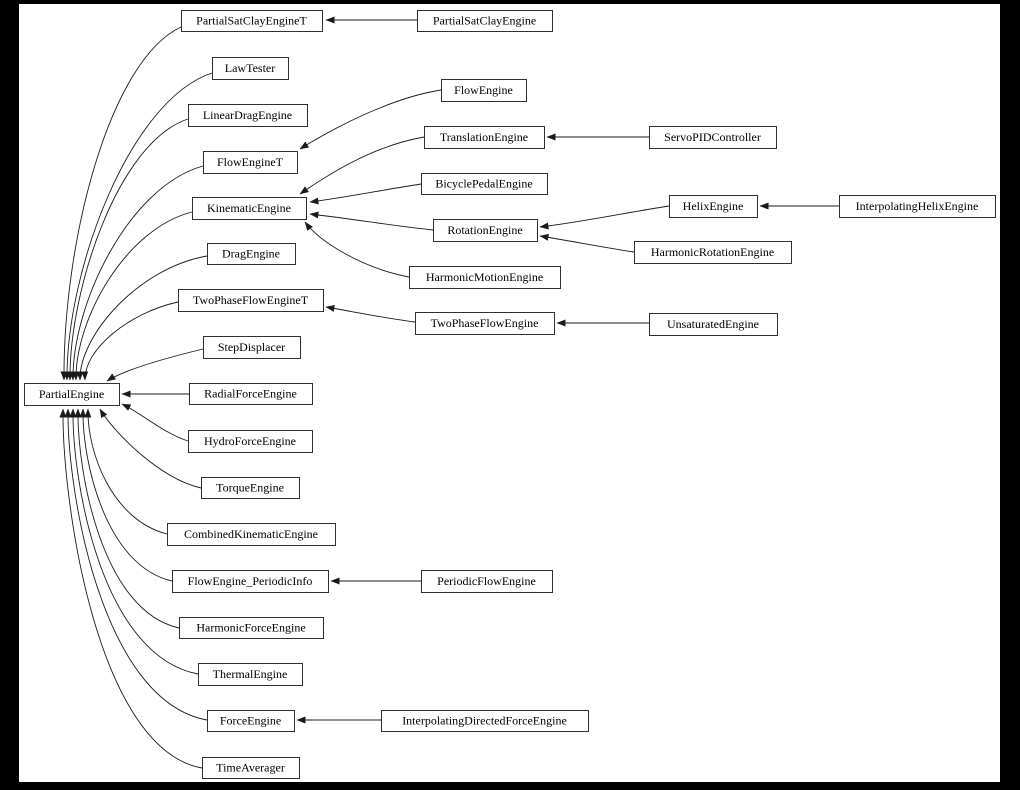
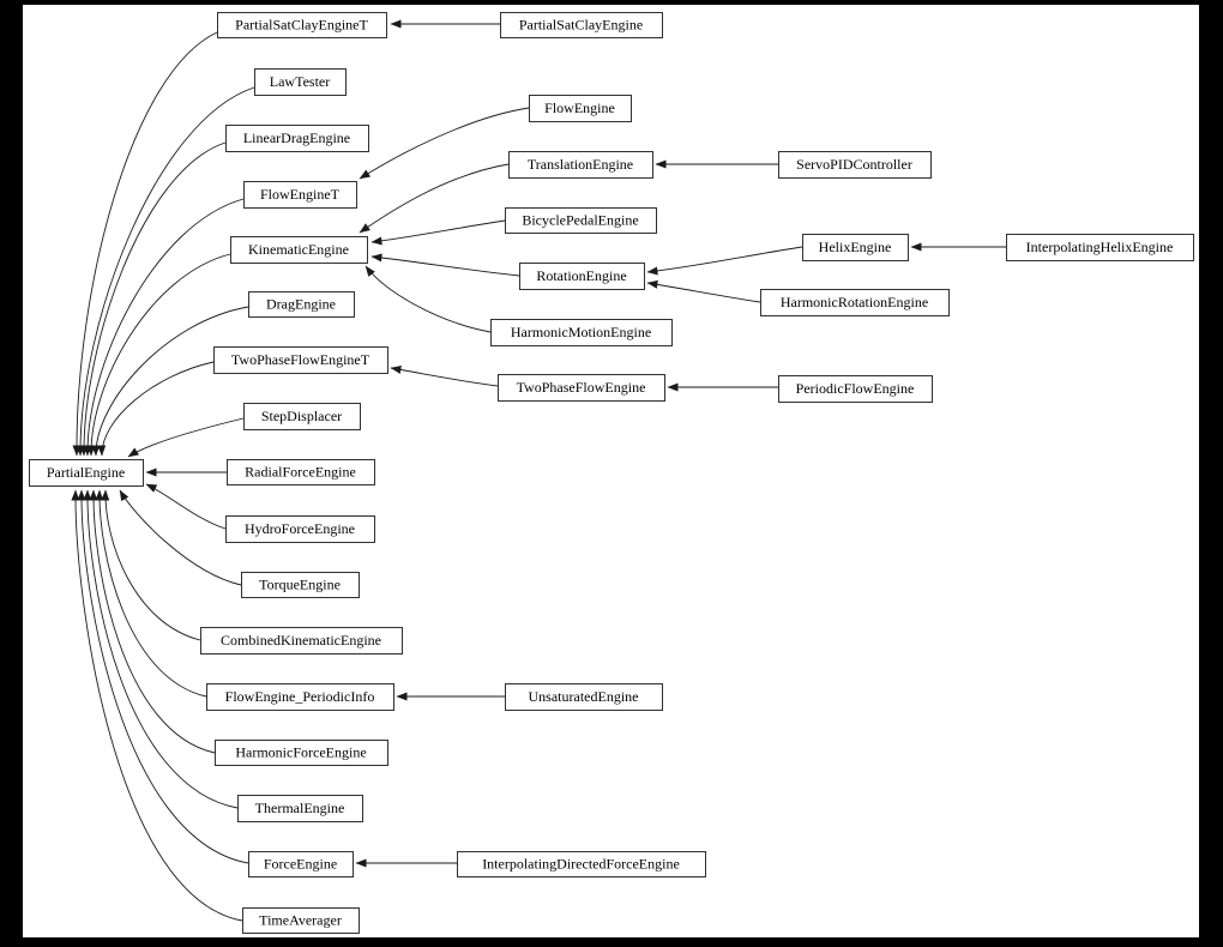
  PartialEngine
  PartialSatClayEngineT
  PartialSatClayEngine
  LawTester
  LinearDragEngine
  FlowEngineT
  FlowEngine
  TranslationEngine
  ServoPIDController
  KinematicEngine
  BicyclePedalEngine
  RotationEngine
  HelixEngine
  InterpolatingHelixEngine
  HarmonicRotationEngine
  DragEngine
  HarmonicMotionEngine
  TwoPhaseFlowEngineT
  TwoPhaseFlowEngine
- UnsaturatedEngine
+ PeriodicFlowEngine
  StepDisplacer
  RadialForceEngine
  HydroForceEngine
  TorqueEngine
  CombinedKinematicEngine
  FlowEngine_PeriodicInfo
- PeriodicFlowEngine
+ UnsaturatedEngine
  HarmonicForceEngine
  ThermalEngine
  ForceEngine
  InterpolatingDirectedForceEngine
  TimeAverager
